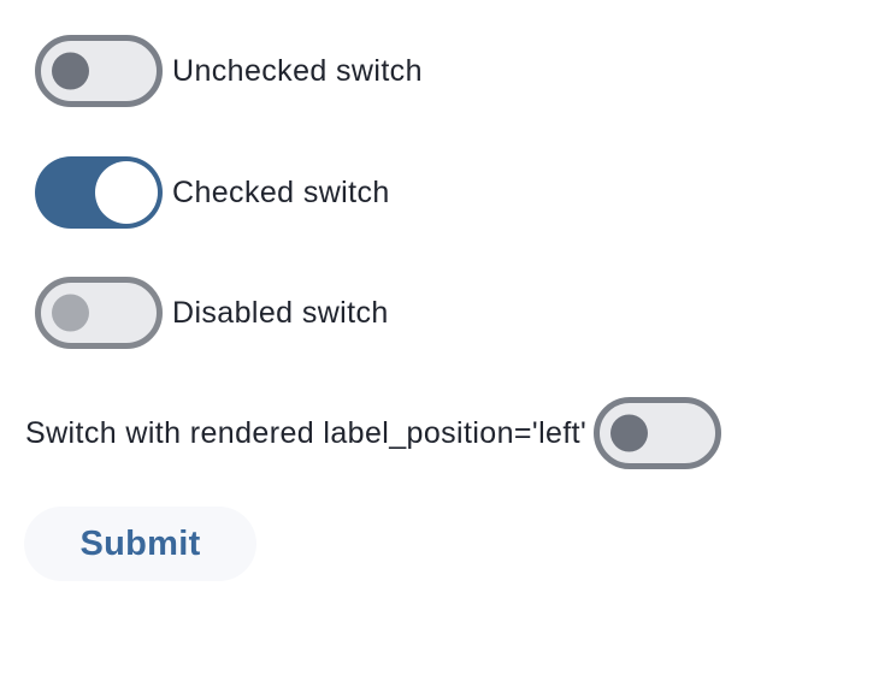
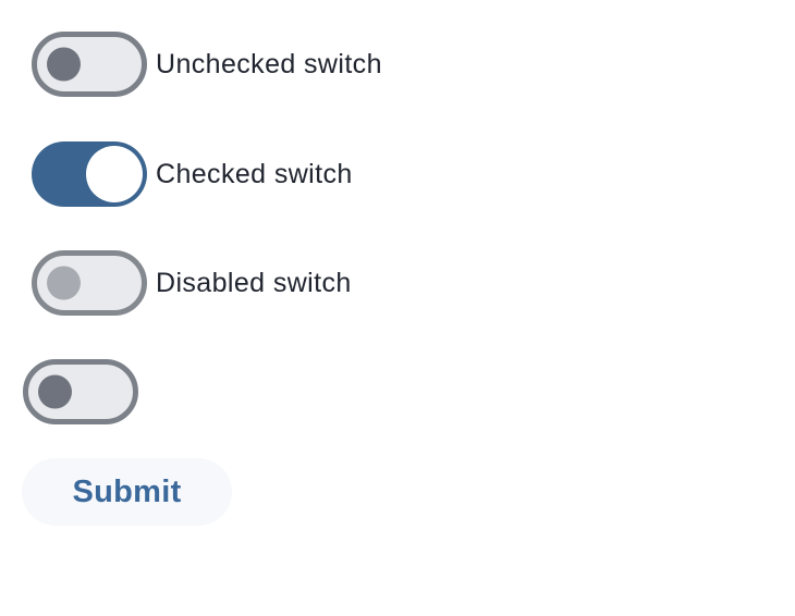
  Unchecked switch
  Checked switch
  Disabled switch
- Switch with rendered label_position='left'
  Submit
